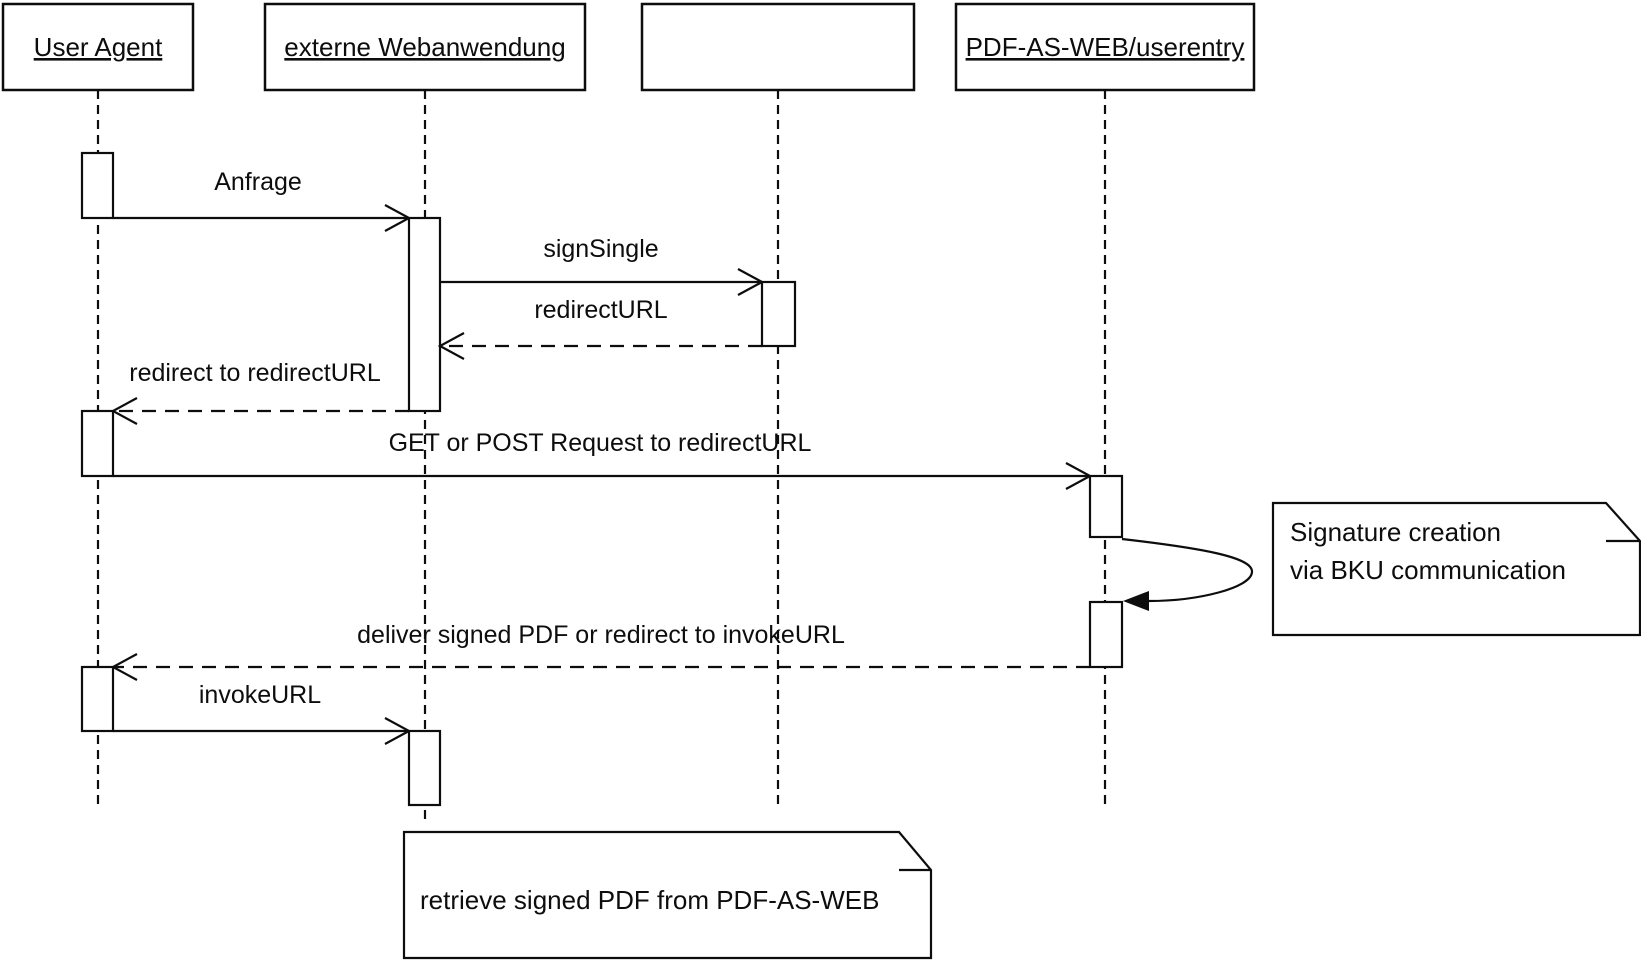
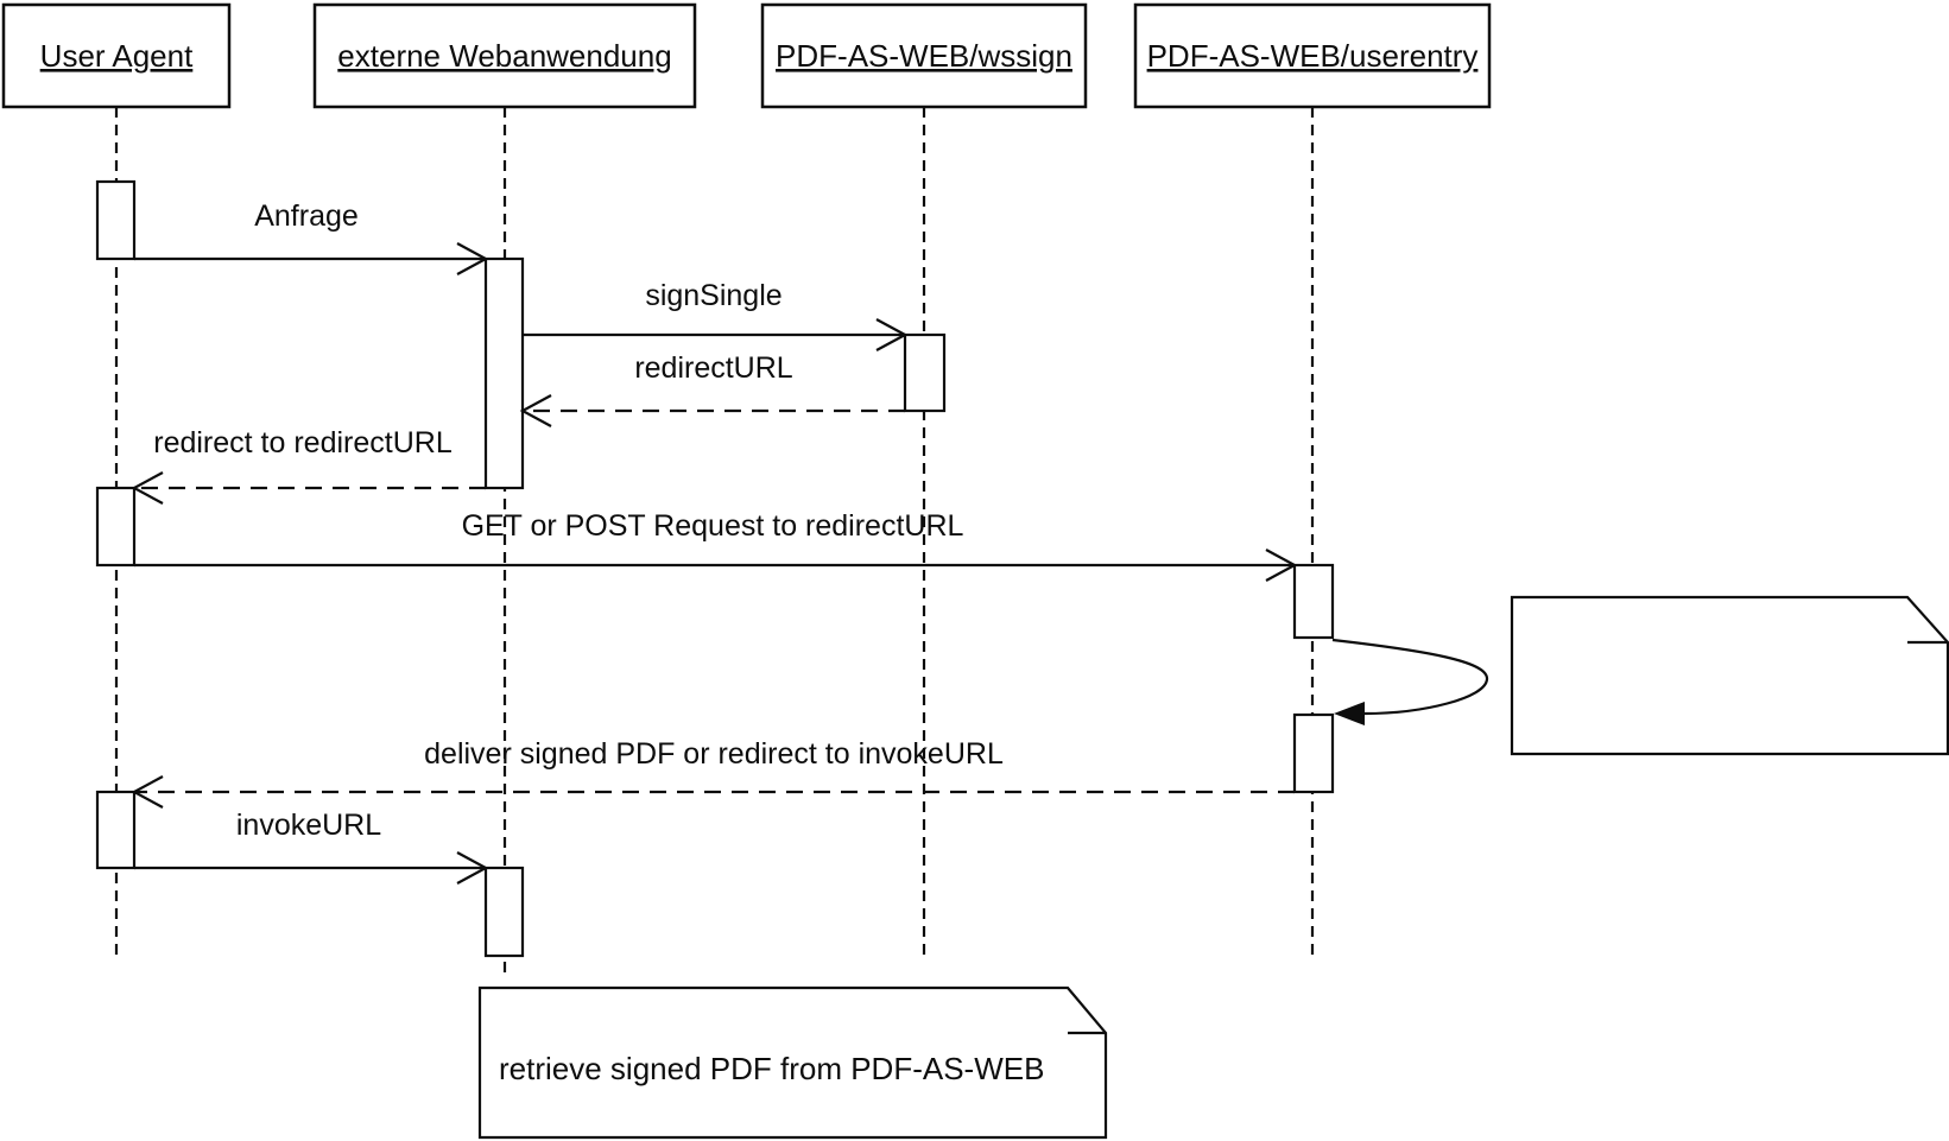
  User Agent
  externe Webanwendung
+ PDF-AS-WEB/wssign
  PDF-AS-WEB/userentry
  Anfrage
  signSingle
  redirectURL
  redirect to redirectURL
  GET or POST Request to redirectURL
  deliver signed PDF or redirect to invokeURL
  invokeURL
- Signature creation
- via BKU communication
  retrieve signed PDF from PDF-AS-WEB
